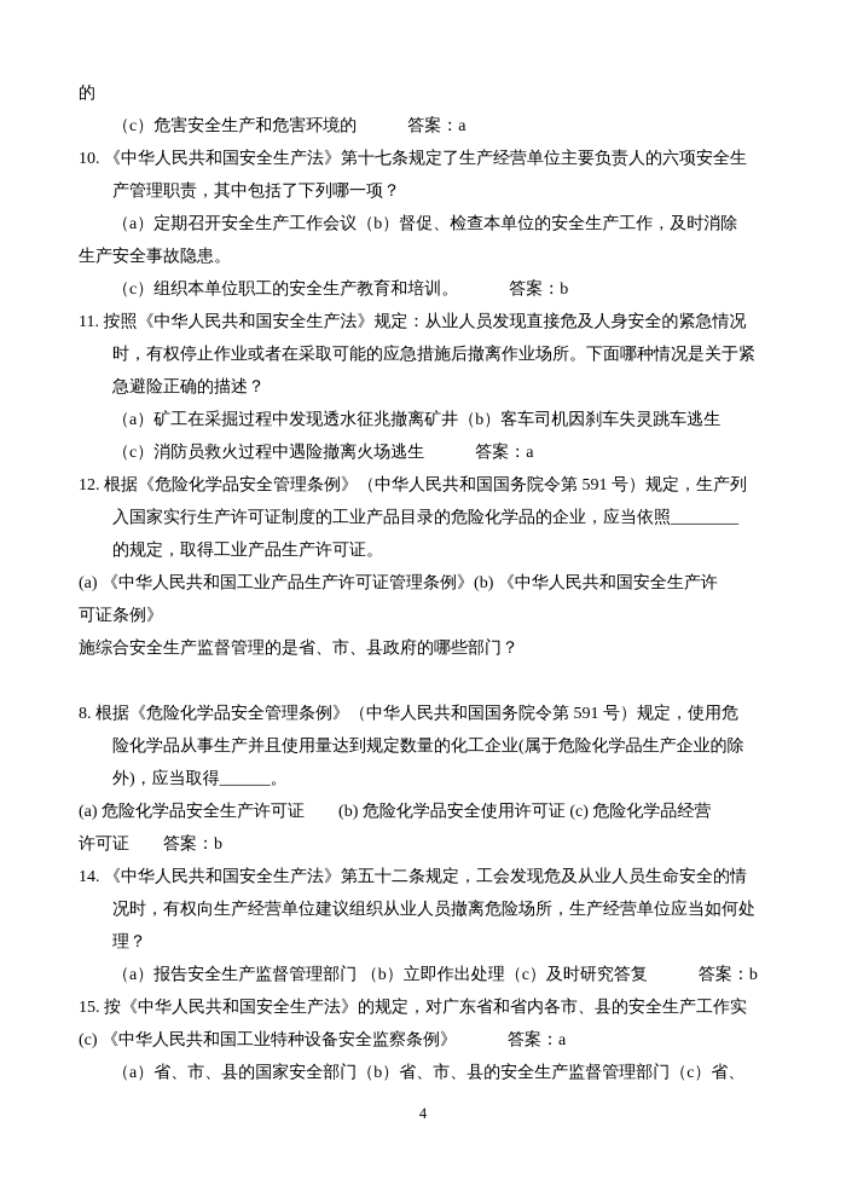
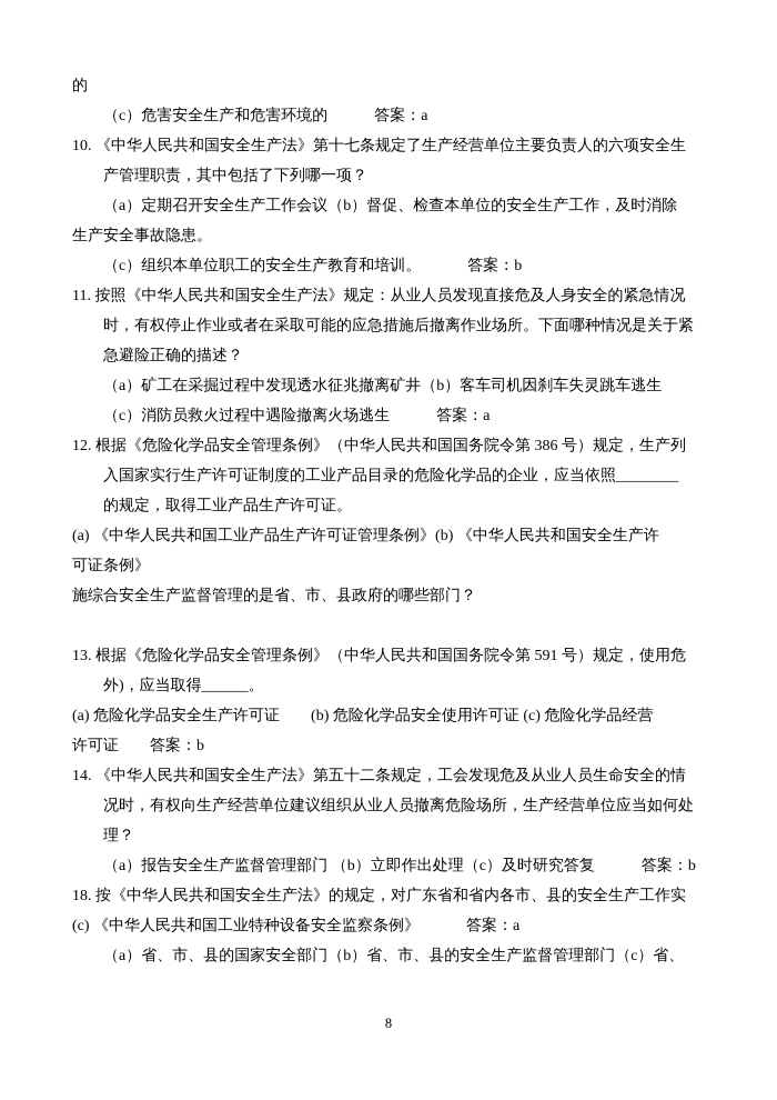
  的
  （c）危害安全生产和危害环境的 答案：a
  10. 《中华人民共和国安全生产法》第十七条规定了生产经营单位主要负责人的六项安全生
  产管理职责，其中包括了下列哪一项？
  （a）定期召开安全生产工作会议（b）督促、检查本单位的安全生产工作，及时消除
  生产安全事故隐患。
  （c）组织本单位职工的安全生产教育和培训。 答案：b
  11. 按照《中华人民共和国安全生产法》规定：从业人员发现直接危及人身安全的紧急情况
  时，有权停止作业或者在采取可能的应急措施后撤离作业场所。下面哪种情况是关于紧
  急避险正确的描述？
  （a）矿工在采掘过程中发现透水征兆撤离矿井（b）客车司机因刹车失灵跳车逃生
  （c）消防员救火过程中遇险撤离火场逃生 答案：a
- 12. 根据《危险化学品安全管理条例》（中华人民共和国国务院令第 591 号）规定，生产列
+ 12. 根据《危险化学品安全管理条例》（中华人民共和国国务院令第 386 号）规定，生产列
  入国家实行生产许可证制度的工业产品目录的危险化学品的企业，应当依照________
  的规定，取得工业产品生产许可证。
  (a) 《中华人民共和国工业产品生产许可证管理条例》(b) 《中华人民共和国安全生产许
  可证条例》
  施综合安全生产监督管理的是省、市、县政府的哪些部门？
- 8. 根据《危险化学品安全管理条例》（中华人民共和国国务院令第 591 号）规定，使用危
+ 13. 根据《危险化学品安全管理条例》（中华人民共和国国务院令第 591 号）规定，使用危
- 险化学品从事生产并且使用量达到规定数量的化工企业(属于危险化学品生产企业的除
  外)，应当取得______。
  (a) 危险化学品安全生产许可证 (b) 危险化学品安全使用许可证 (c) 危险化学品经营
  许可证 答案：b
  14. 《中华人民共和国安全生产法》第五十二条规定，工会发现危及从业人员生命安全的情
  况时，有权向生产经营单位建议组织从业人员撤离危险场所，生产经营单位应当如何处
  理？
  （a）报告安全生产监督管理部门 （b）立即作出处理（c）及时研究答复 答案：b
- 15. 按《中华人民共和国安全生产法》的规定，对广东省和省内各市、县的安全生产工作实
+ 18. 按《中华人民共和国安全生产法》的规定，对广东省和省内各市、县的安全生产工作实
  (c) 《中华人民共和国工业特种设备安全监察条例》 答案：a
  （a）省、市、县的国家安全部门（b）省、市、县的安全生产监督管理部门（c）省、
- 4
+ 8
